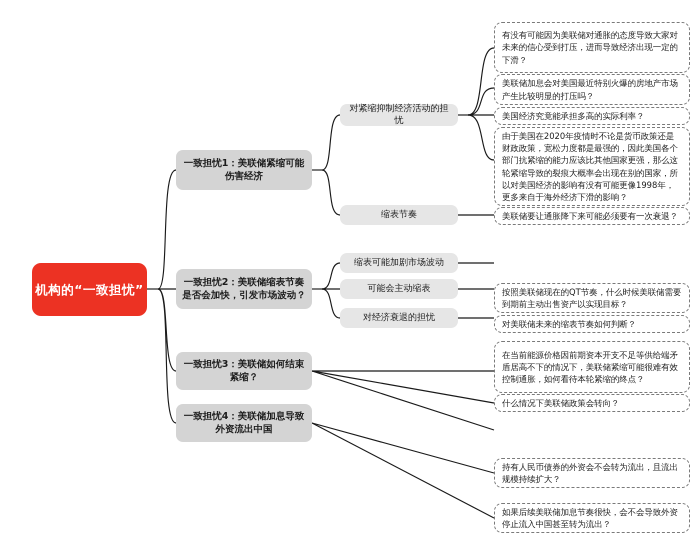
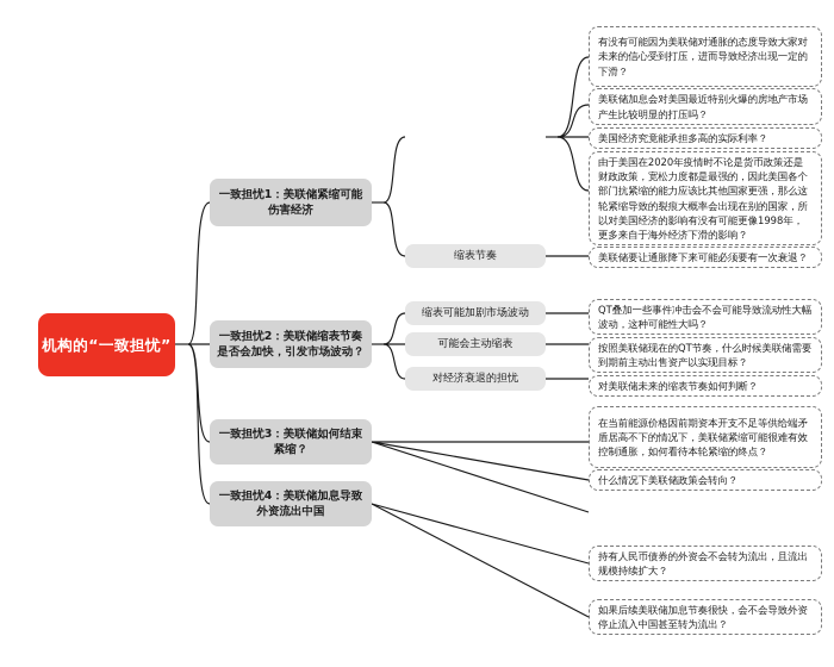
  机构的“一致担忧”
  一致担忧1：美联储紧缩可能伤害经济
  一致担忧2：美联储缩表节奏是否会加快，引发市场波动？
  一致担忧3：美联储如何结束紧缩？
  一致担忧4：美联储加息导致外资流出中国
- 对紧缩抑制经济活动的担忧
  缩表节奏
  缩表可能加剧市场波动
  可能会主动缩表
  对经济衰退的担忧
  有没有可能因为美联储对通胀的态度导致大家对未来的信心受到打压，进而导致经济出现一定的下滑？
  美联储加息会对美国最近特别火爆的房地产市场产生比较明显的打压吗？
  美国经济究竟能承担多高的实际利率？
  由于美国在2020年疫情时不论是货币政策还是财政政策，宽松力度都是最强的，因此美国各个部门抗紧缩的能力应该比其他国家更强，那么这轮紧缩导致的裂痕大概率会出现在别的国家，所以对美国经济的影响有没有可能更像1998年，更多来自于海外经济下滑的影响？
  美联储要让通胀降下来可能必须要有一次衰退？
+ QT叠加一些事件冲击会不会可能导致流动性大幅波动，这种可能性大吗？
  按照美联储现在的QT节奏，什么时候美联储需要到期前主动出售资产以实现目标？
  对美联储未来的缩表节奏如何判断？
  在当前能源价格因前期资本开支不足等供给端矛盾居高不下的情况下，美联储紧缩可能很难有效控制通胀，如何看待本轮紧缩的终点？
  什么情况下美联储政策会转向？
  持有人民币债券的外资会不会转为流出，且流出规模持续扩大？
  如果后续美联储加息节奏很快，会不会导致外资停止流入中国甚至转为流出？
